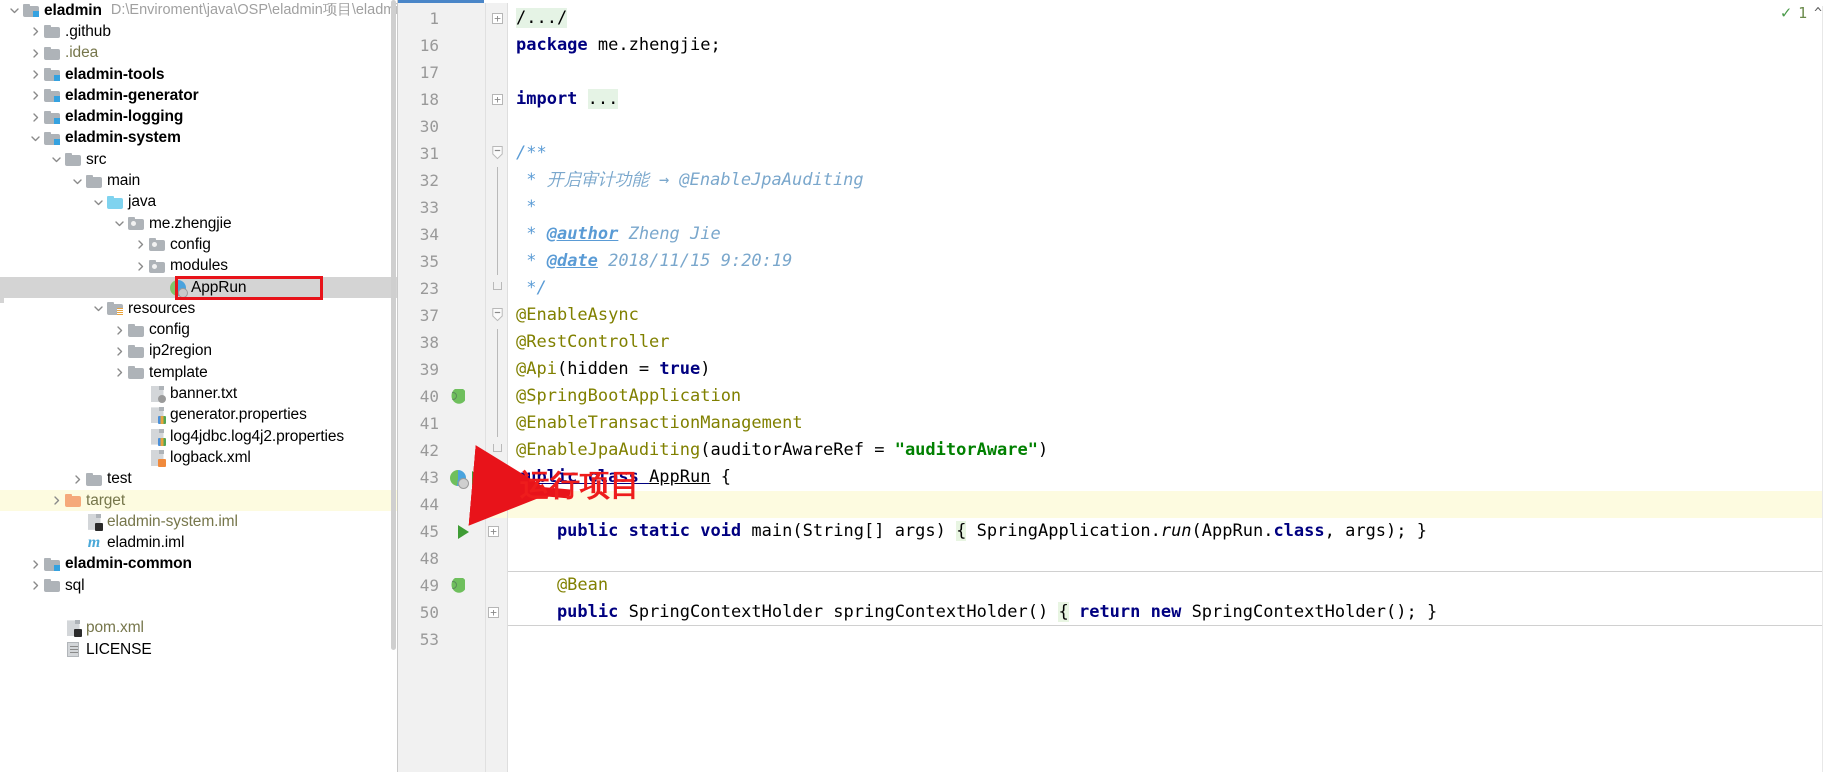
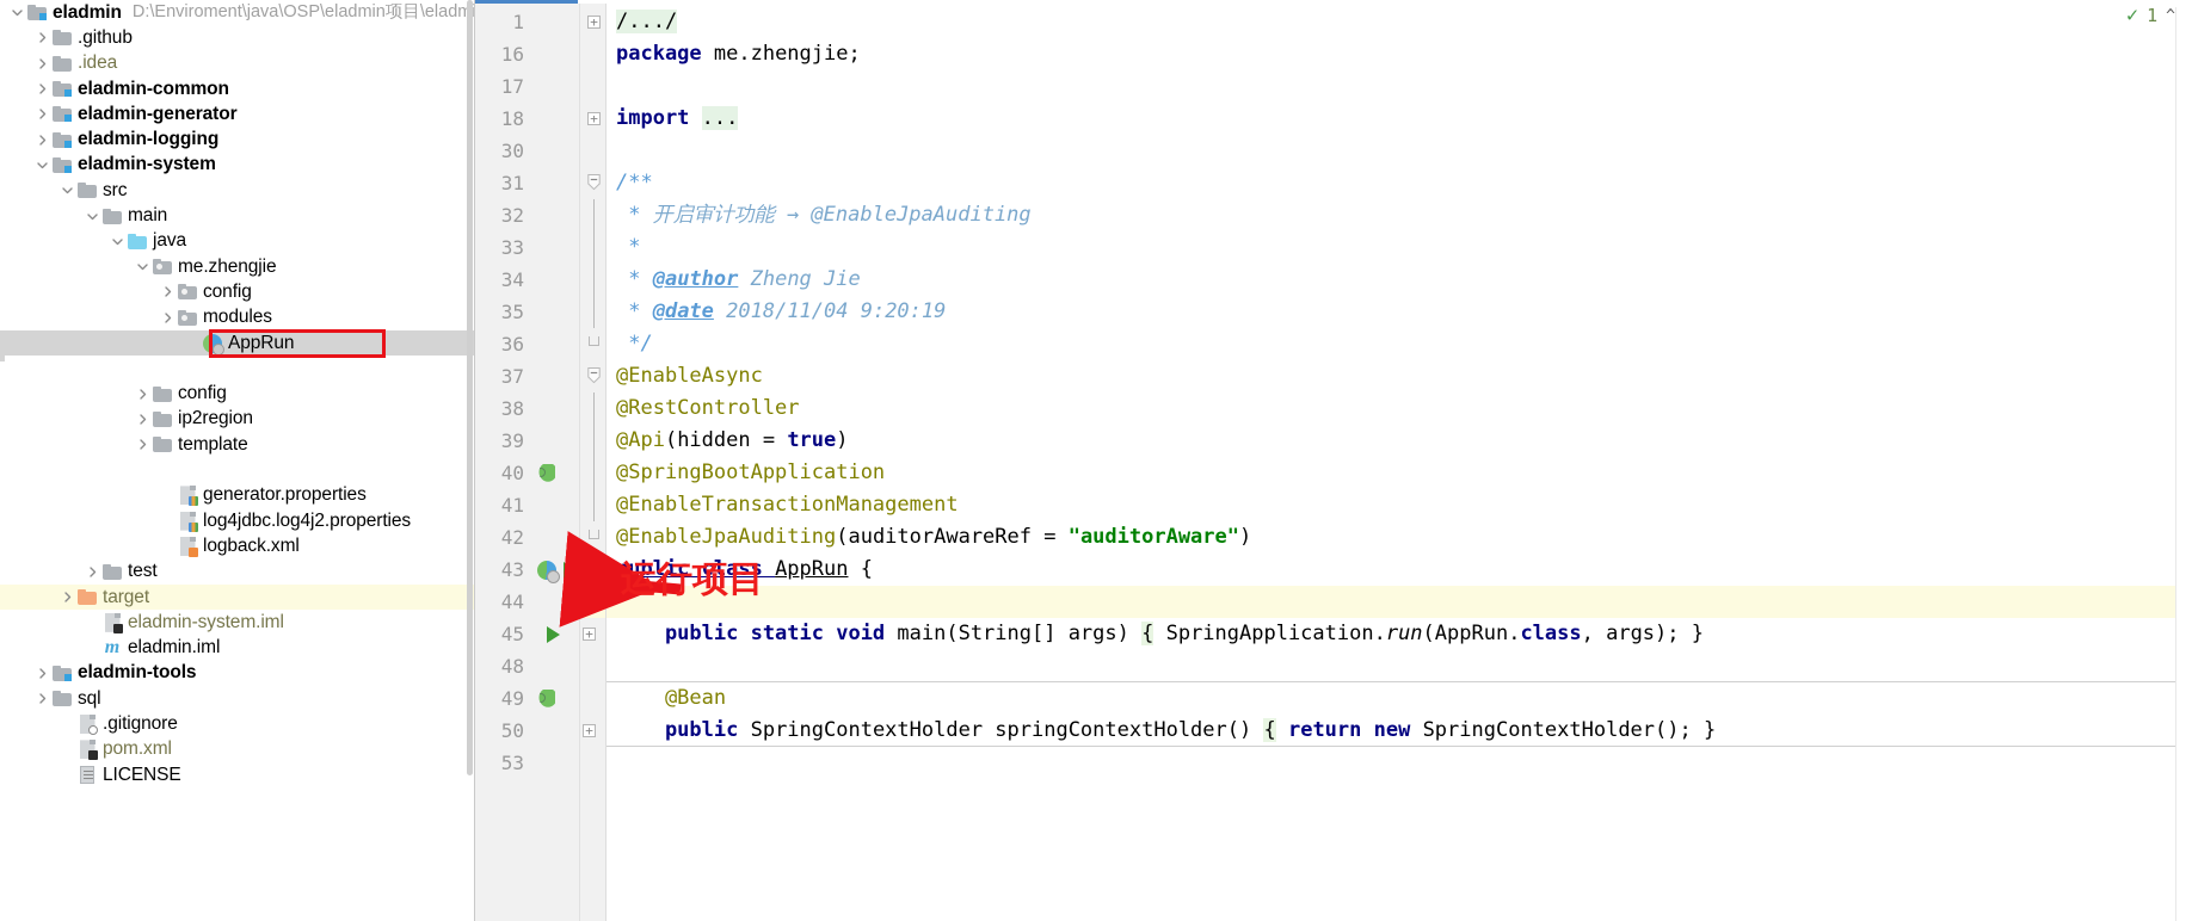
  eladmin
  D:\Enviroment\java\OSP\eladmin项目\eladmi
  .github
  .idea
- eladmin-tools
+ eladmin-common
  eladmin-generator
  eladmin-logging
  eladmin-system
  src
  main
  java
  me.zhengjie
  config
  modules
  AppRun
- resources
  config
  ip2region
  template
- banner.txt
  generator.properties
  log4jdbc.log4j2.properties
  logback.xml
  test
  target
  eladmin-system.iml
  m
  eladmin.iml
- eladmin-common
+ eladmin-tools
  sql
+ .gitignore
  pom.xml
  LICENSE
  ✓
  1
  ^
  1
  16
  17
  18
  30
  31
  32
  33
  34
  35
- 23
+ 36
  37
  38
  39
  40
  41
  42
  43
  44
  45
  48
  49
  50
  53
  +
  +
  +
  +
  /.../
  package me.zhengjie;
  import ...
  /**
  * 开启审计功能 → @EnableJpaAuditing
  *
  * @author Zheng Jie
- * @date 2018/11/15 9:20:19
+ * @date 2018/11/04 9:20:19
  */
  @EnableAsync
  @RestController
  @Api(hidden = true)
  @SpringBootApplication
  @EnableTransactionManagement
  @EnableJpaAuditing(auditorAwareRef = "auditorAware")
  public class AppRun {
  public static void main(String[] args) { SpringApplication.run(AppRun.class, args); }
  @Bean
  public SpringContextHolder springContextHolder() { return new SpringContextHolder(); }
  运行项目
